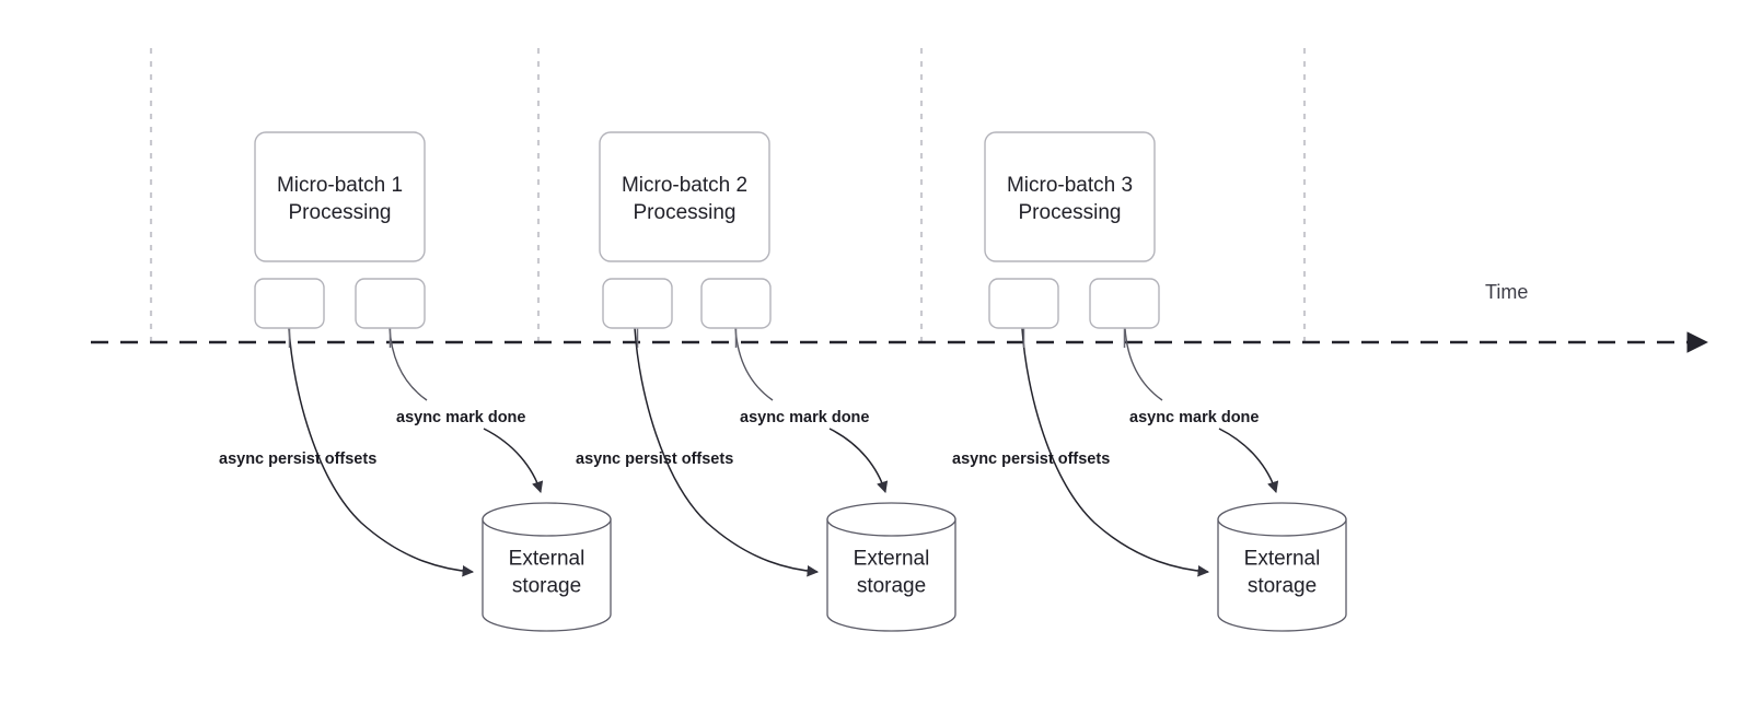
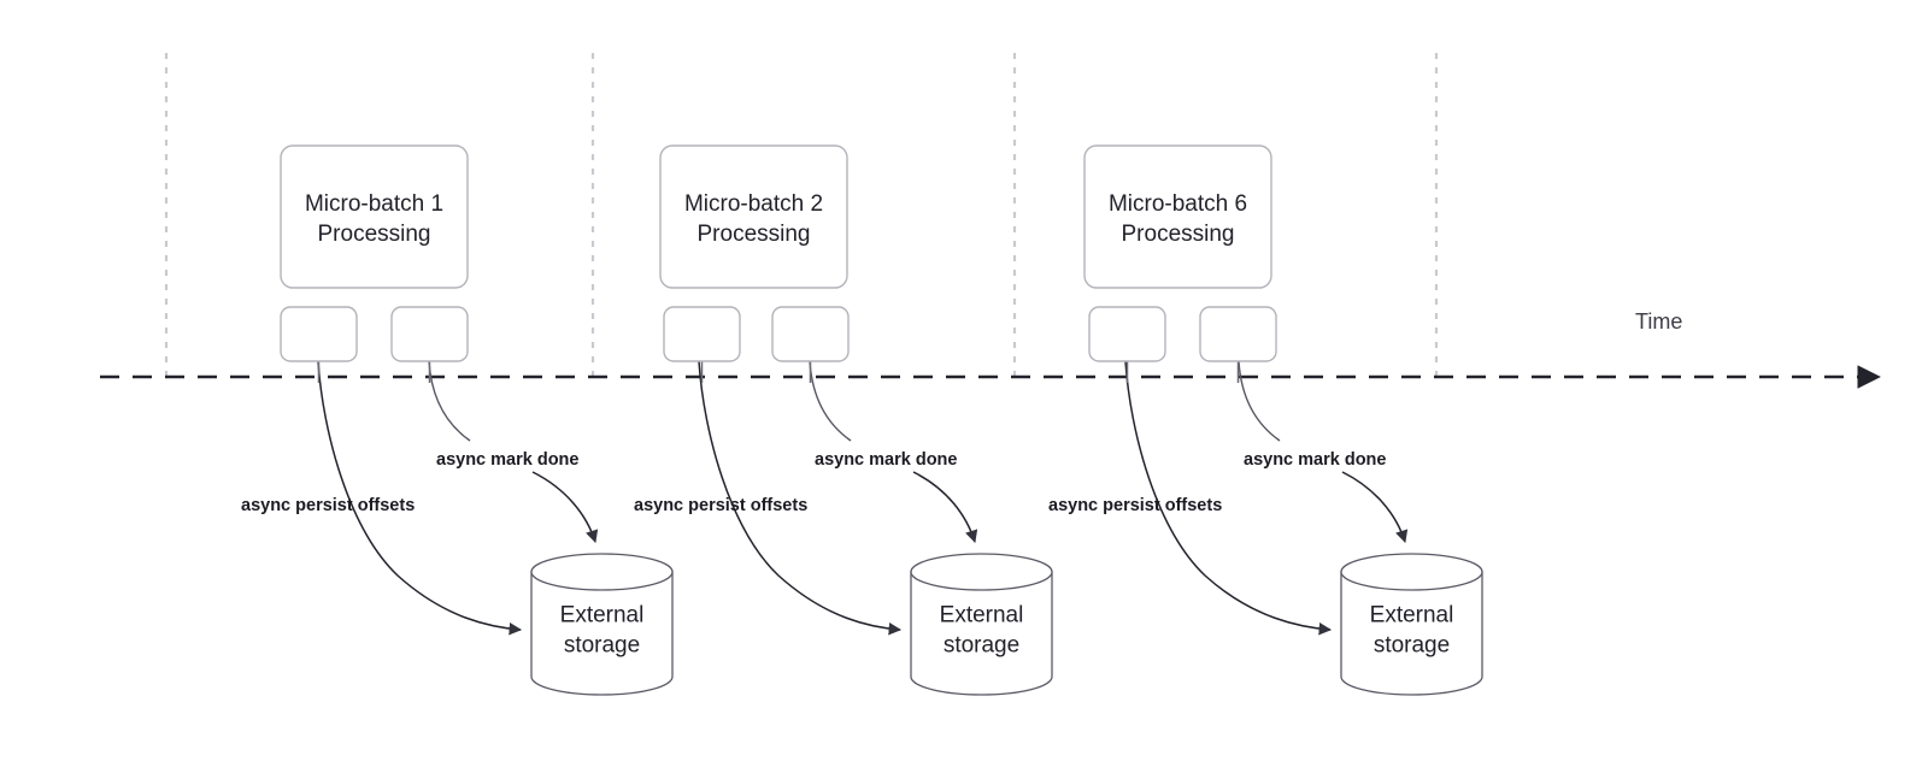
  Micro-batch 1
  Processing
  External
  storage
  Micro-batch 2
  Processing
  External
  storage
- Micro-batch 3
+ Micro-batch 6
  Processing
  External
  storage
  async persist offsets
  async mark done
  async persist offsets
  async mark done
  async persist offsets
  async mark done
  Time
